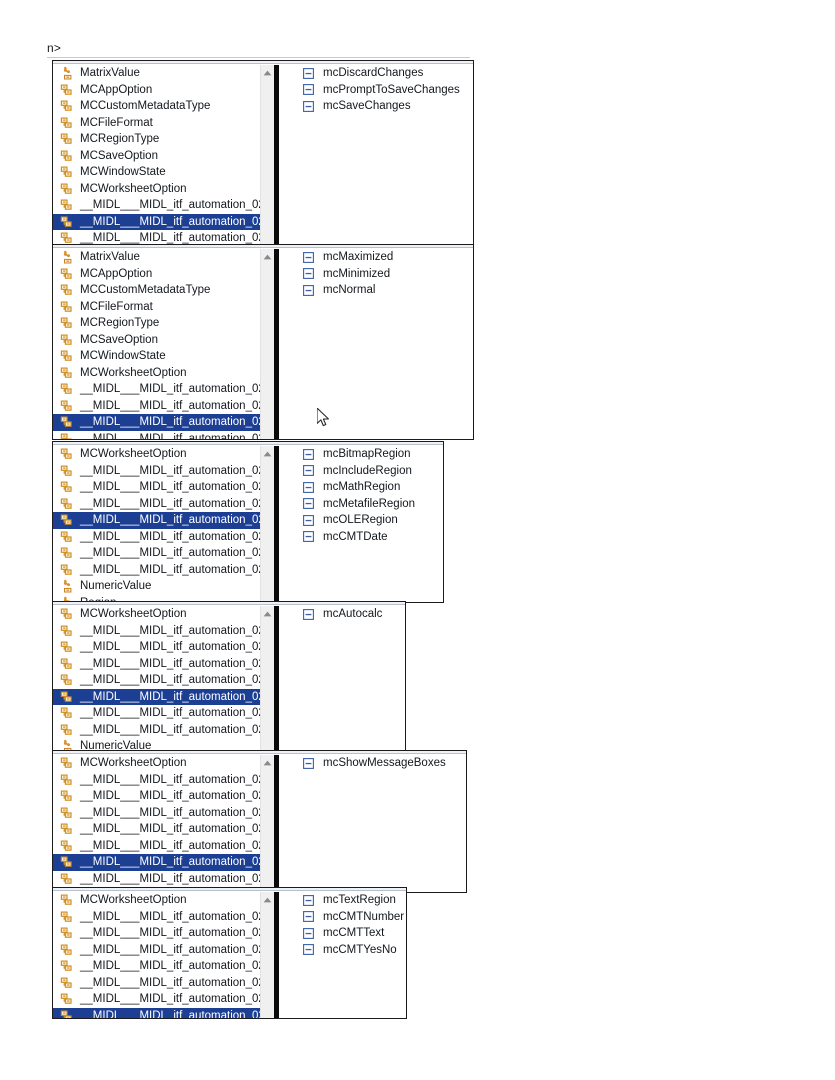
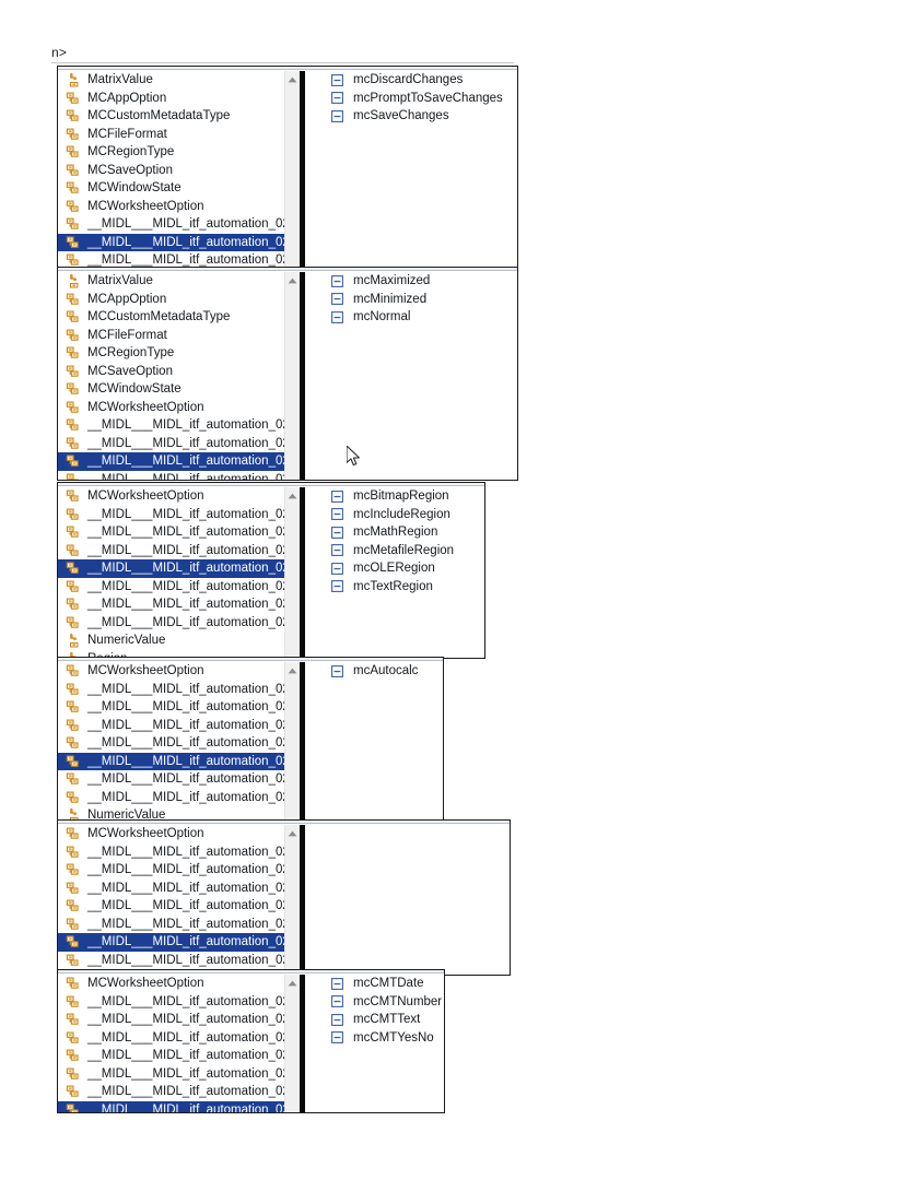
  n>
  MatrixValue
  MCAppOption
  MCCustomMetadataType
  MCFileFormat
  MCRegionType
  MCSaveOption
  MCWindowState
  MCWorksheetOption
  __MIDL___MIDL_itf_automation_0
  __MIDL___MIDL_itf_automation_0
  __MIDL___MIDL_itf_automation_0
  mcDiscardChanges
  mcPromptToSaveChanges
  mcSaveChanges
  MatrixValue
  MCAppOption
  MCCustomMetadataType
  MCFileFormat
  MCRegionType
  MCSaveOption
  MCWindowState
  MCWorksheetOption
  __MIDL___MIDL_itf_automation_0
  __MIDL___MIDL_itf_automation_0
  __MIDL___MIDL_itf_automation_0
  __MIDL___MIDL_itf_automation_0
  mcMaximized
  mcMinimized
  mcNormal
  MCWorksheetOption
  __MIDL___MIDL_itf_automation_0
  __MIDL___MIDL_itf_automation_0
  __MIDL___MIDL_itf_automation_0
  __MIDL___MIDL_itf_automation_0
  __MIDL___MIDL_itf_automation_0
  __MIDL___MIDL_itf_automation_0
  __MIDL___MIDL_itf_automation_0
  NumericValue
  mcBitmapRegion
  mcIncludeRegion
  mcMathRegion
  mcMetafileRegion
  mcOLERegion
- mcCMTDate
+ mcTextRegion
  MCWorksheetOption
  __MIDL___MIDL_itf_automation_0
  __MIDL___MIDL_itf_automation_0
  __MIDL___MIDL_itf_automation_0
  __MIDL___MIDL_itf_automation_0
  __MIDL___MIDL_itf_automation_0
  __MIDL___MIDL_itf_automation_0
  __MIDL___MIDL_itf_automation_0
  NumericValue
  mcAutocalc
  MCWorksheetOption
  __MIDL___MIDL_itf_automation_0
  __MIDL___MIDL_itf_automation_0
  __MIDL___MIDL_itf_automation_0
  __MIDL___MIDL_itf_automation_0
  __MIDL___MIDL_itf_automation_0
  __MIDL___MIDL_itf_automation_0
  __MIDL___MIDL_itf_automation_0
- mcShowMessageBoxes
  MCWorksheetOption
  __MIDL___MIDL_itf_automation_0
  __MIDL___MIDL_itf_automation_0
  __MIDL___MIDL_itf_automation_0
  __MIDL___MIDL_itf_automation_0
  __MIDL___MIDL_itf_automation_0
  __MIDL___MIDL_itf_automation_0
  __MIDL___MIDL_itf_automation_0
- mcTextRegion
+ mcCMTDate
  mcCMTNumber
  mcCMTText
  mcCMTYesNo
